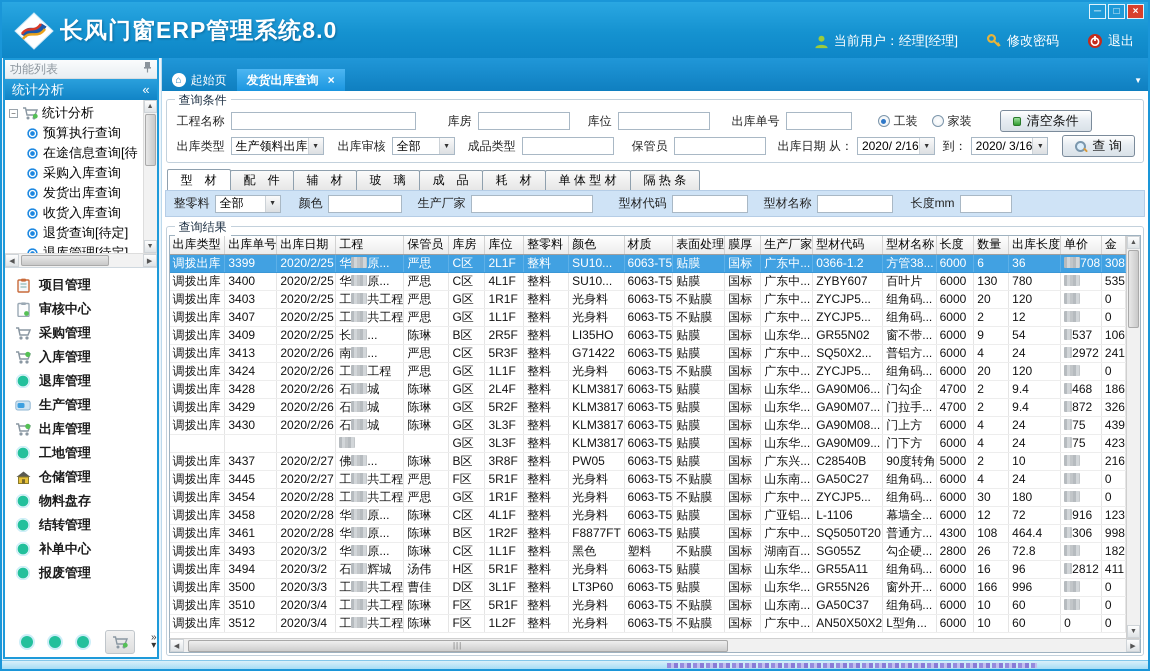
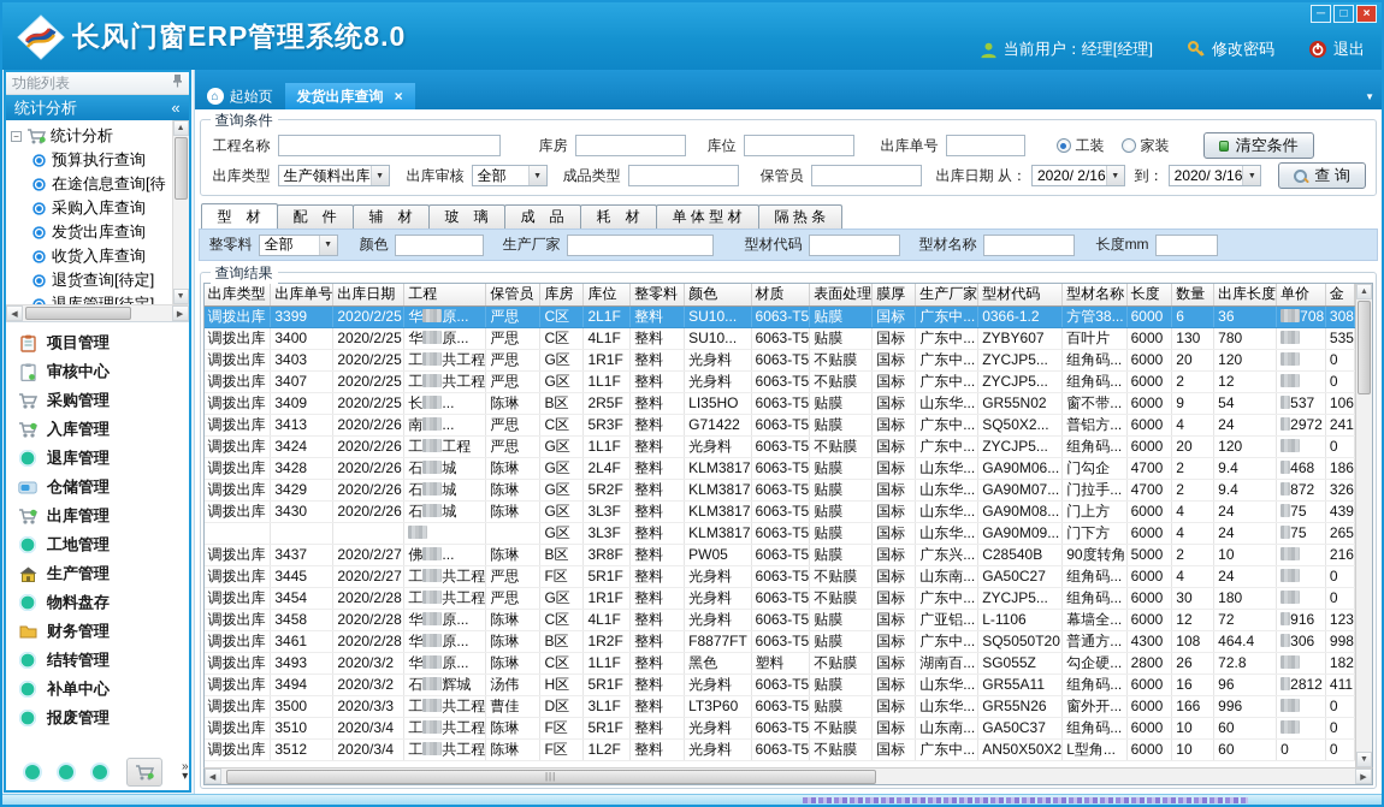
  长风门窗ERP管理系统8.0
  ─
  □
  ×
  当前用户：经理[经理]
  修改密码
  退出
  功能列表
  统计分析
  «
  −
  统计分析
  预算执行查询
  在途信息查询[待
  采购入库查询
  发货出库查询
  收货入库查询
  退货查询[待定]
  项目管理
  审核中心
  采购管理
  入库管理
  退库管理
- 生产管理
+ 仓储管理
  出库管理
  工地管理
- 仓储管理
+ 生产管理
  物料盘存
+ 财务管理
  结转管理
  补单中心
  报废管理
  »
  ▾
  ⌂
  起始页
  发货出库查询
  ×
  ▼
  查询条件
  工程名称
  库房
  库位
  出库单号
  工装
  家装
  清空条件
  出库类型
  生产领料出库
  出库审核
  全部
  成品类型
  保管员
  出库日期 从：
  2020/ 2/16
  到：
  2020/ 3/16
  查 询
  型 材
  配 件
  辅 材
  玻 璃
  成 品
  耗 材
  单 体 型 材
  隔 热 条
  整零料
  全部
  颜色
  生产厂家
  型材代码
  型材名称
  长度mm
  查询结果
  出库类型	出库单号	出库日期	工程	保管员	库房	库位	整零料	颜色	材质	表面处理	膜厚	生产厂家	型材代码	型材名称	长度	数量	出库长度	单价	金
  调拨出库	3399	2020/2/25	华 原...	严思	C区	2L1F	整料	SU10...	6063-T5	贴膜	国标	广东中...	0366-1.2	方管38...	6000	6	36	708	308
  调拨出库	3400	2020/2/25	华 原...	严思	C区	4L1F	整料	SU10...	6063-T5	贴膜	国标	广东中...	ZYBY607	百叶片	6000	130	780		535
  调拨出库	3403	2020/2/25	工 共工程	严思	G区	1R1F	整料	光身料	6063-T5	不贴膜	国标	广东中...	ZYCJP5...	组角码...	6000	20	120		0
  调拨出库	3407	2020/2/25	工 共工程	严思	G区	1L1F	整料	光身料	6063-T5	不贴膜	国标	广东中...	ZYCJP5...	组角码...	6000	2	12		0
  调拨出库	3409	2020/2/25	长 ...	陈琳	B区	2R5F	整料	LI35HO	6063-T5	贴膜	国标	山东华...	GR55N02	窗不带...	6000	9	54	537	106
  调拨出库	3413	2020/2/26	南 ...	严思	C区	5R3F	整料	G71422	6063-T5	贴膜	国标	广东中...	SQ50X2...	普铝方...	6000	4	24	2972	241
  调拨出库	3424	2020/2/26	工 工程	严思	G区	1L1F	整料	光身料	6063-T5	不贴膜	国标	广东中...	ZYCJP5...	组角码...	6000	20	120		0
  调拨出库	3428	2020/2/26	石 城	陈琳	G区	2L4F	整料	KLM3817	6063-T5	贴膜	国标	山东华...	GA90M06...	门勾企	4700	2	9.4	468	186
  调拨出库	3429	2020/2/26	石 城	陈琳	G区	5R2F	整料	KLM3817	6063-T5	贴膜	国标	山东华...	GA90M07...	门拉手...	4700	2	9.4	872	326
  调拨出库	3430	2020/2/26	石 城	陈琳	G区	3L3F	整料	KLM3817	6063-T5	贴膜	国标	山东华...	GA90M08...	门上方	6000	4	24	75	439
- 					G区	3L3F	整料	KLM3817	6063-T5	贴膜	国标	山东华...	GA90M09...	门下方	6000	4	24	75	423
+ 					G区	3L3F	整料	KLM3817	6063-T5	贴膜	国标	山东华...	GA90M09...	门下方	6000	4	24	75	265
  调拨出库	3437	2020/2/27	佛 ...	陈琳	B区	3R8F	整料	PW05	6063-T5	贴膜	国标	广东兴...	C28540B	90度转角	5000	2	10		216
  调拨出库	3445	2020/2/27	工 共工程	严思	F区	5R1F	整料	光身料	6063-T5	不贴膜	国标	山东南...	GA50C27	组角码...	6000	4	24		0
  调拨出库	3454	2020/2/28	工 共工程	严思	G区	1R1F	整料	光身料	6063-T5	不贴膜	国标	广东中...	ZYCJP5...	组角码...	6000	30	180		0
  调拨出库	3458	2020/2/28	华 原...	陈琳	C区	4L1F	整料	光身料	6063-T5	贴膜	国标	广亚铝...	L-1106	幕墙全...	6000	12	72	916	123
  调拨出库	3461	2020/2/28	华 原...	陈琳	B区	1R2F	整料	F8877FT	6063-T5	贴膜	国标	广东中...	SQ5050T20	普通方...	4300	108	464.4	306	998
  调拨出库	3493	2020/3/2	华 原...	陈琳	C区	1L1F	整料	黑色	塑料	不贴膜	国标	湖南百...	SG055Z	勾企硬...	2800	26	72.8		182
  调拨出库	3494	2020/3/2	石 辉城	汤伟	H区	5R1F	整料	光身料	6063-T5	贴膜	国标	山东华...	GR55A11	组角码...	6000	16	96	2812	411
  调拨出库	3500	2020/3/3	工 共工程	曹佳	D区	3L1F	整料	LT3P60	6063-T5	贴膜	国标	山东华...	GR55N26	窗外开...	6000	166	996		0
  调拨出库	3510	2020/3/4	工 共工程	陈琳	F区	5R1F	整料	光身料	6063-T5	不贴膜	国标	山东南...	GA50C37	组角码...	6000	10	60		0
  调拨出库	3512	2020/3/4	工 共工程	陈琳	F区	1L2F	整料	光身料	6063-T5	不贴膜	国标	广东中...	AN50X50X2	L型角...	6000	10	60	0	0
